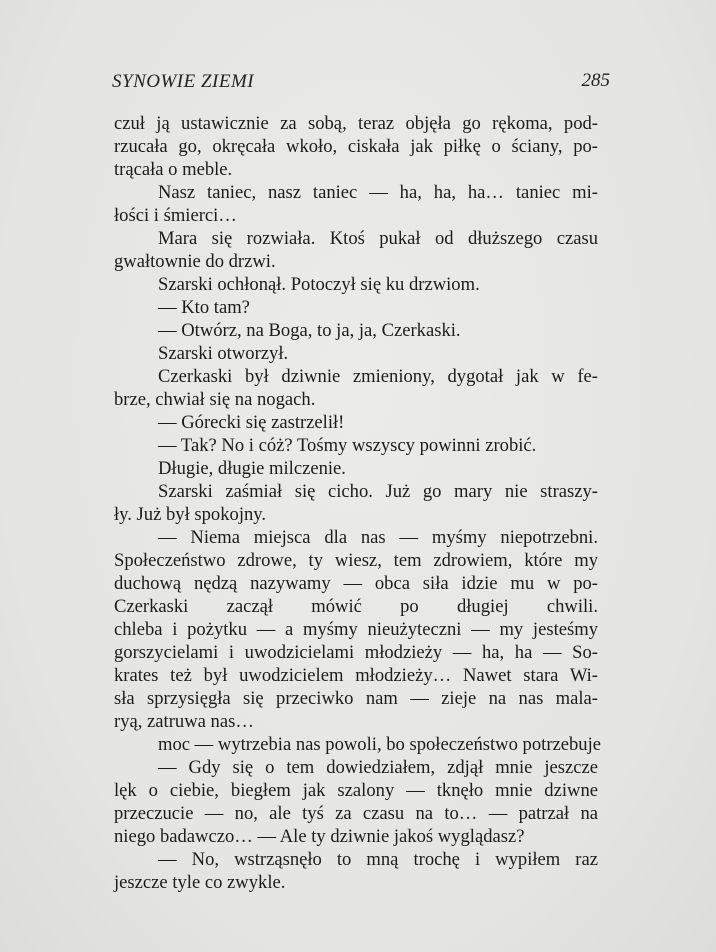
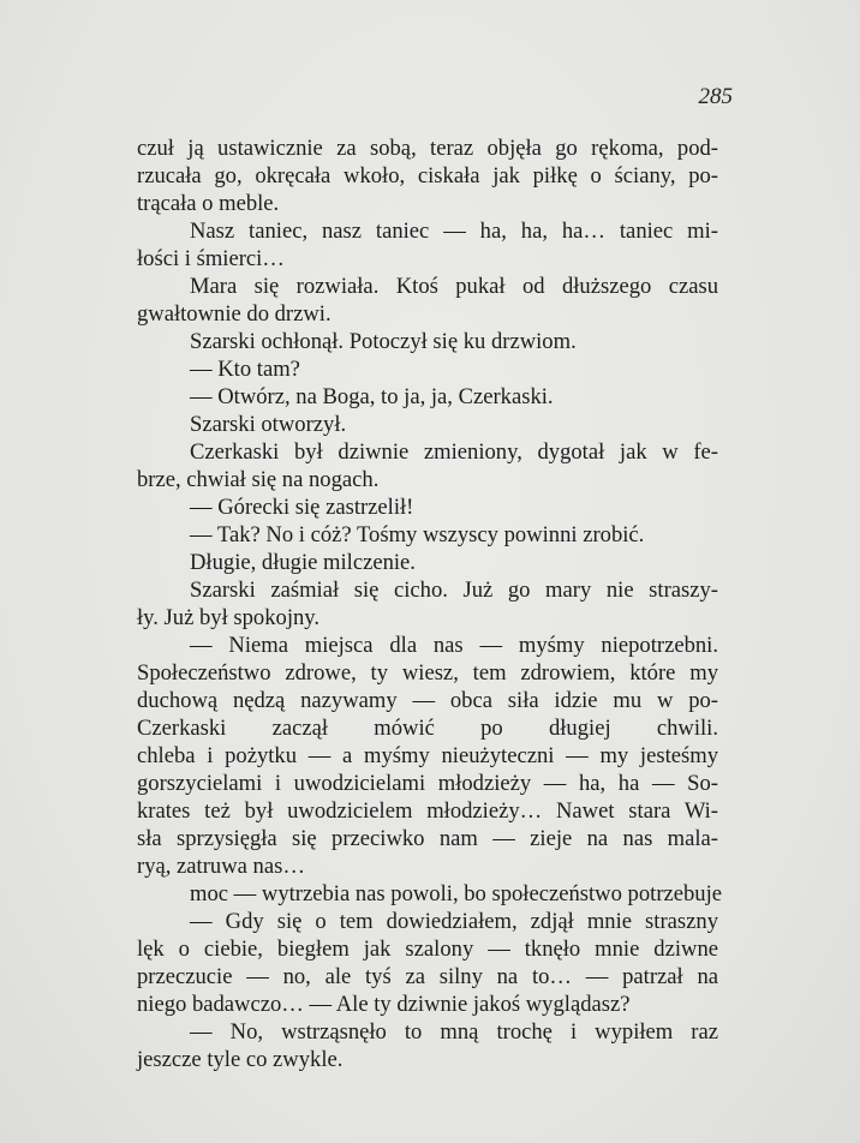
- SYNOWIE ZIEMI
  285
  czuł ją ustawicznie za sobą, teraz objęła go rękoma, pod-
  rzucała go, okręcała wkoło, ciskała jak piłkę o ściany, po-
  trącała o meble.
  Nasz taniec, nasz taniec — ha, ha, ha… taniec mi-
  łości i śmierci…
  Mara się rozwiała. Ktoś pukał od dłuższego czasu
  gwałtownie do drzwi.
  Szarski ochłonął. Potoczył się ku drzwiom.
  — Kto tam?
  — Otwórz, na Boga, to ja, ja, Czerkaski.
  Szarski otworzył.
  Czerkaski był dziwnie zmieniony, dygotał jak w fe-
  brze, chwiał się na nogach.
  — Górecki się zastrzelił!
  — Tak? No i cóż? Tośmy wszyscy powinni zrobić.
  Długie, długie milczenie.
  Szarski zaśmiał się cicho. Już go mary nie straszy-
  ły. Już był spokojny.
  — Niema miejsca dla nas — myśmy niepotrzebni.
  Społeczeństwo zdrowe, ty wiesz, tem zdrowiem, które my
  duchową nędzą nazywamy — obca siła idzie mu w po-
  Czerkaski zaczął mówić po długiej chwili.
  chleba i pożytku — a myśmy nieużyteczni — my jesteśmy
  gorszycielami i uwodzicielami młodzieży — ha, ha — So-
  krates też był uwodzicielem młodzieży… Nawet stara Wi-
  sła sprzysięgła się przeciwko nam — zieje na nas mala-
  ryą, zatruwa nas…
  moc — wytrzebia nas powoli, bo społeczeństwo potrzebuje
- — Gdy się o tem dowiedziałem, zdjął mnie jeszcze
+ — Gdy się o tem dowiedziałem, zdjął mnie straszny
  lęk o ciebie, biegłem jak szalony — tknęło mnie dziwne
- przeczucie — no, ale tyś za czasu na to… — patrzał na
+ przeczucie — no, ale tyś za silny na to… — patrzał na
  niego badawczo… — Ale ty dziwnie jakoś wyglądasz?
  — No, wstrząsnęło to mną trochę i wypiłem raz
  jeszcze tyle co zwykle.
